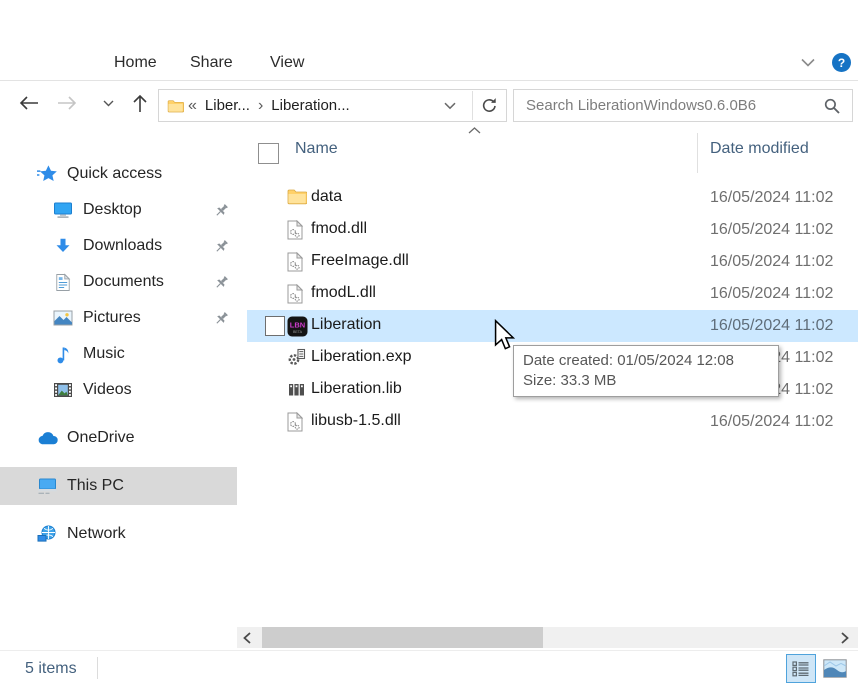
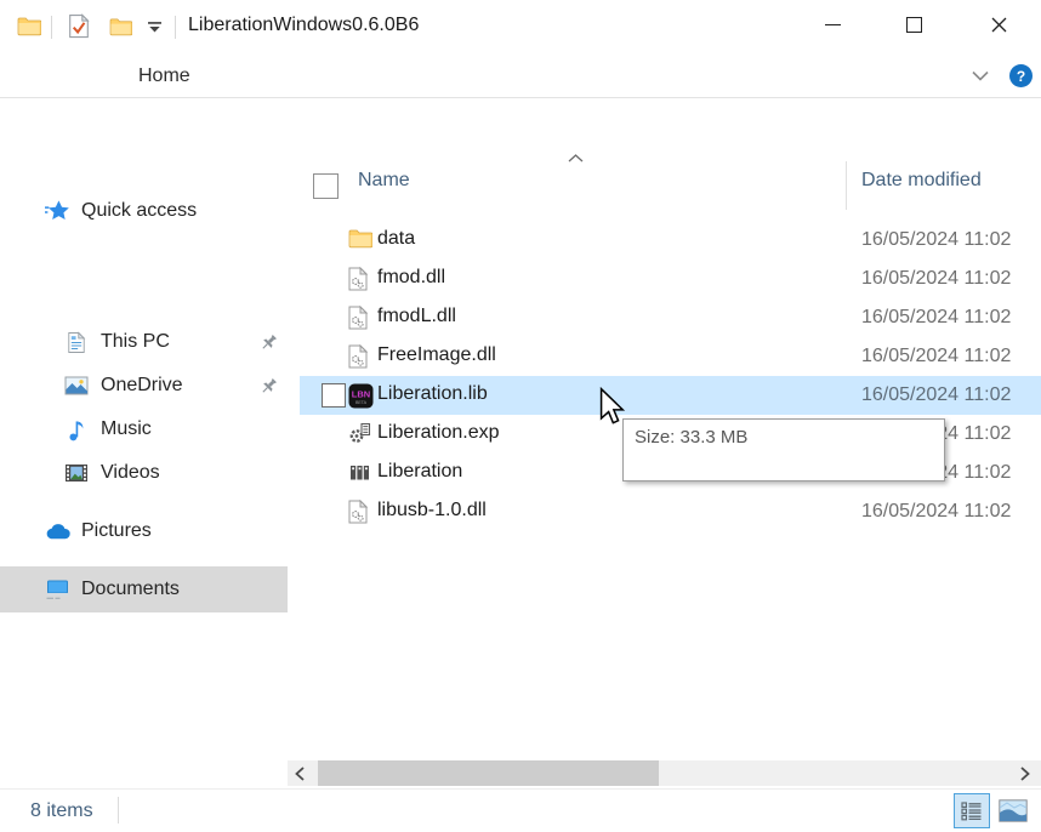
+ LiberationWindows0.6.0B6
  Home
- Share
- View
  ?
- «
- Liber...
- ›
- Liberation...
- Search LiberationWindows0.6.0B6
  Quick access
- Desktop
- Downloads
- Documents
+ This PC
- Pictures
+ OneDrive
  Music
  Videos
- OneDrive
+ Pictures
- This PC
+ Documents
- Network
  Name
  Date modified
  data
  16/05/2024 11:02
  fmod.dll
  16/05/2024 11:02
- FreeImage.dll
+ fmodL.dll
  16/05/2024 11:02
- fmodL.dll
+ FreeImage.dll
  16/05/2024 11:02
  LBN
- Liberation
+ Liberation.lib
  16/05/2024 11:02
  Liberation.exp
- Liberation.lib
+ Liberation
- libusb-1.5.dll
+ libusb-1.0.dll
  16/05/2024 11:02
- Date created: 01/05/2024 12:08
  Size: 33.3 MB
- 5 items
+ 8 items
